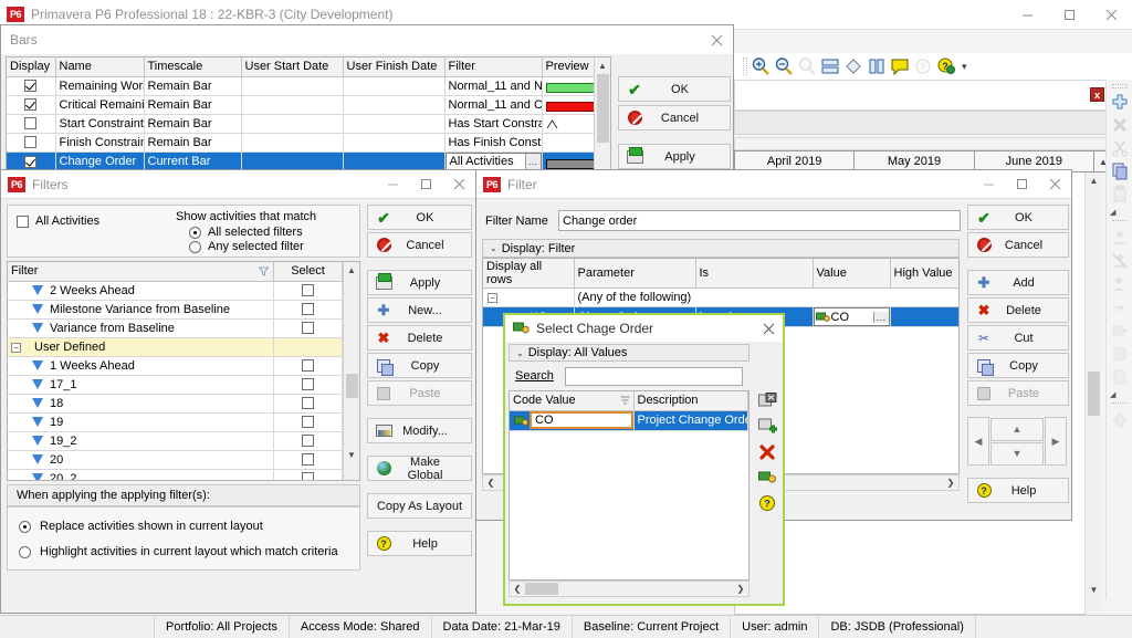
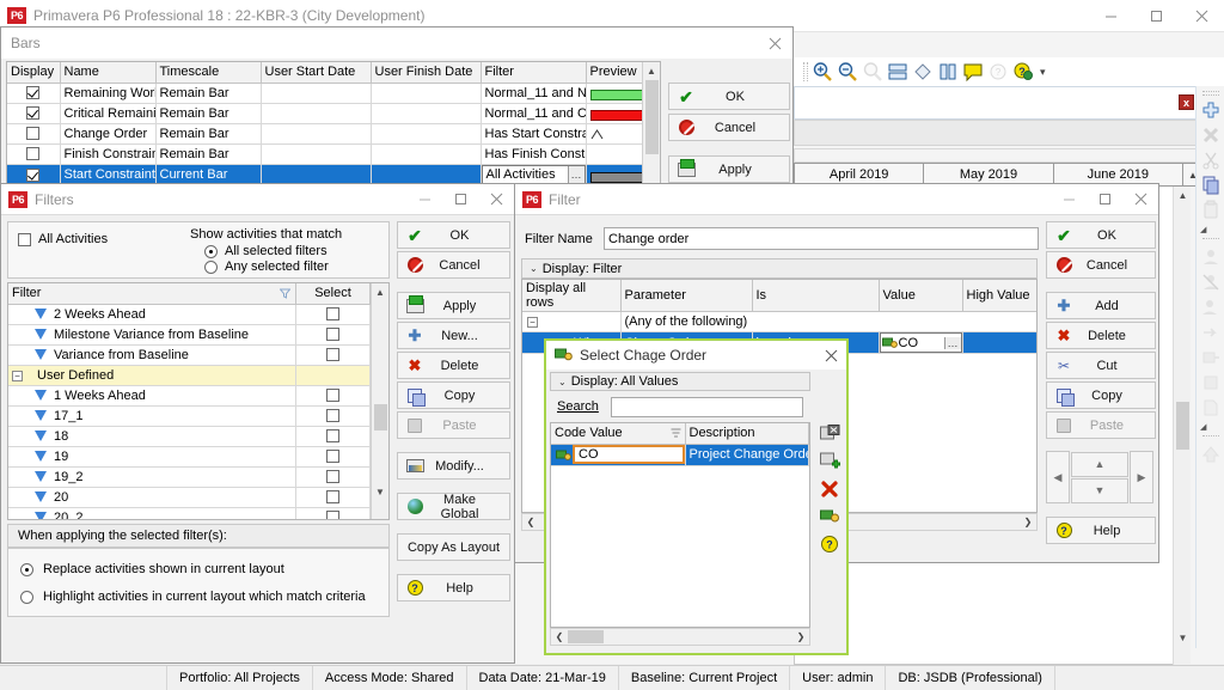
  P6
  Primavera P6 Professional 18 : 22-KBR-3 (City Development)
  ?
  ?
  ▾
  x
  April 2019
  May 2019
  June 2019
  ▲
  ▲
  ▼
  Bars
  Display	Name	Timescale	User Start Date	User Finish Date	Filter	Preview
  	Remaining Wor	Remain Bar			Normal_11 and N
  	Critical Remaini	Remain Bar			Normal_11 and C
- 	Start Constraint	Remain Bar			Has Start Constra
+ 	Change Order	Remain Bar			Has Start Constra
  	Finish Constrain	Remain Bar			Has Finish Const
- 	Change Order	Current Bar			All Activities …
+ 	Start Constraint	Current Bar			All Activities …
  ▲
  ✔
  OK
  Cancel
  Apply
  P6
  Filters
  All Activities
  Show activities that match
  All selected filters
  Any selected filter
  Filter	Select
  2 Weeks Ahead
  Milestone Variance from Baseline
  Variance from Baseline
  − User Defined
  1 Weeks Ahead
  17_1
  18
  19
  19_2
  20
  20_2
  ▲
  ▼
- When applying the applying filter(s):
+ When applying the selected filter(s):
  Replace activities shown in current layout
  Highlight activities in current layout which match criteria
  ✔
  OK
  Cancel
  Apply
  ✚
  New...
  ✖
  Delete
  Copy
  Paste
  Modify...
  Make Global
  Copy As Layout
  ?
  Help
  P6
  Filter
  Filter Name
  Change order
  ⌄
  Display: Filter
  Display all rows	Parameter	Is	Value	High Value
  −	(Any of the following)
  ❮
  ❯
  ✔
  OK
  Cancel
  ✚
  Add
  ✖
  Delete
  ✂
  Cut
  Copy
  Paste
  ◀
  ▲
  ▼
  ▶
  ?
  Help
  Select Chage Order
  ⌄
  Display: All Values
  Search
  Code Value	Description
  CO	Project Change Ord
  ❮
  ❯
  ?
  Portfolio: All Projects
  Access Mode: Shared
  Data Date: 21-Mar-19
  Baseline: Current Project
  User: admin
  DB: JSDB (Professional)
